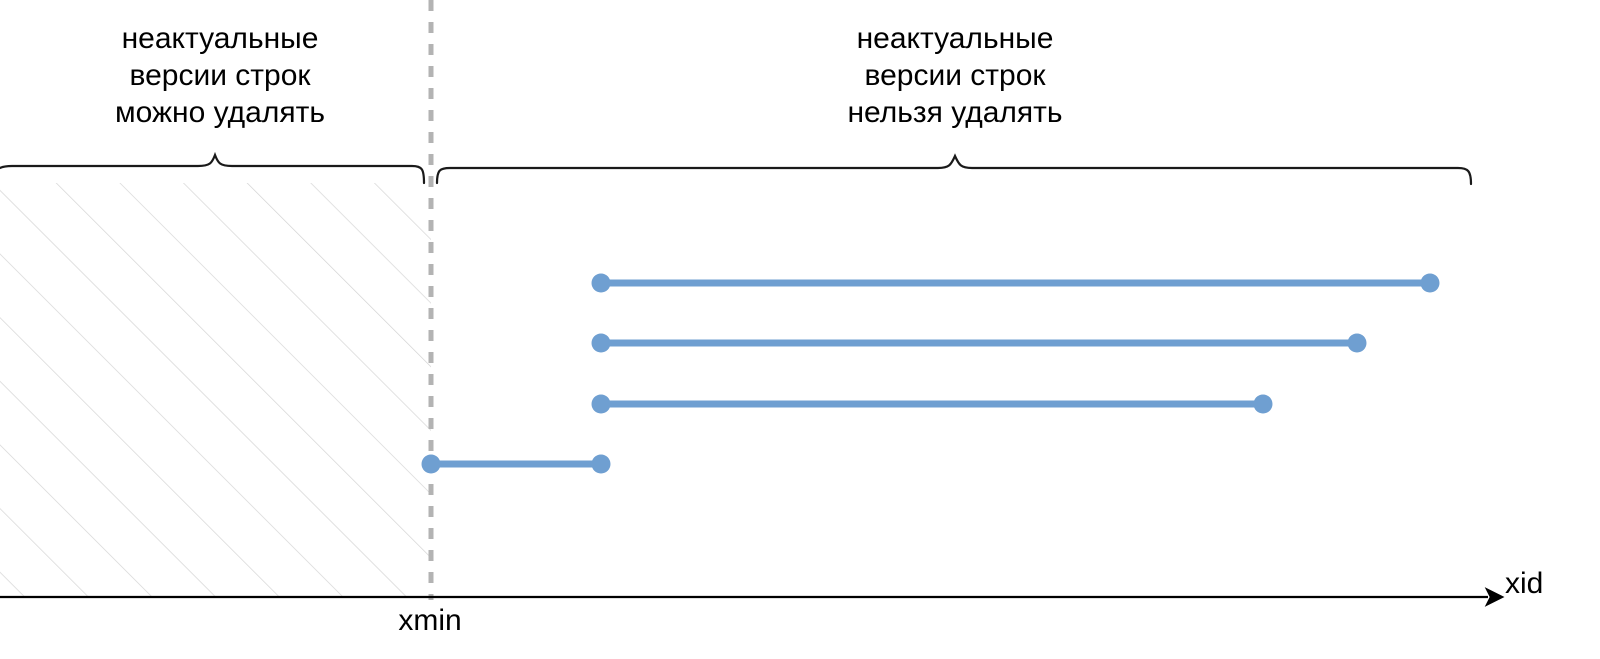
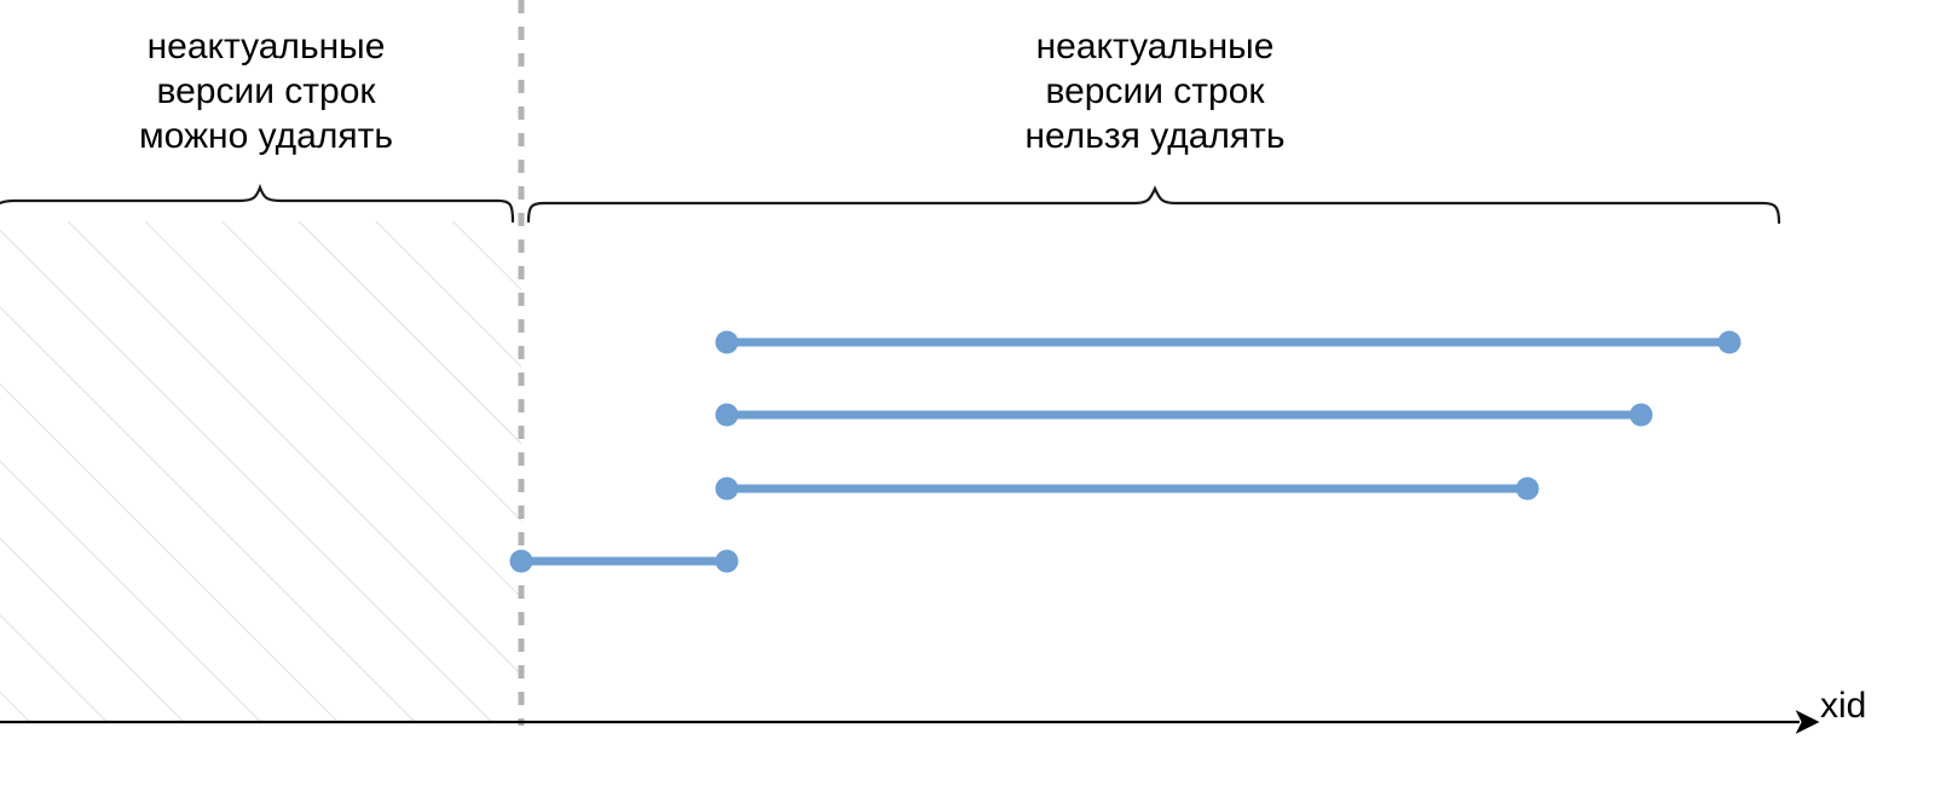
  неактуальные
  версии строк
  можно удалять
  неактуальные
  версии строк
  нельзя удалять
- xmin
  xid
